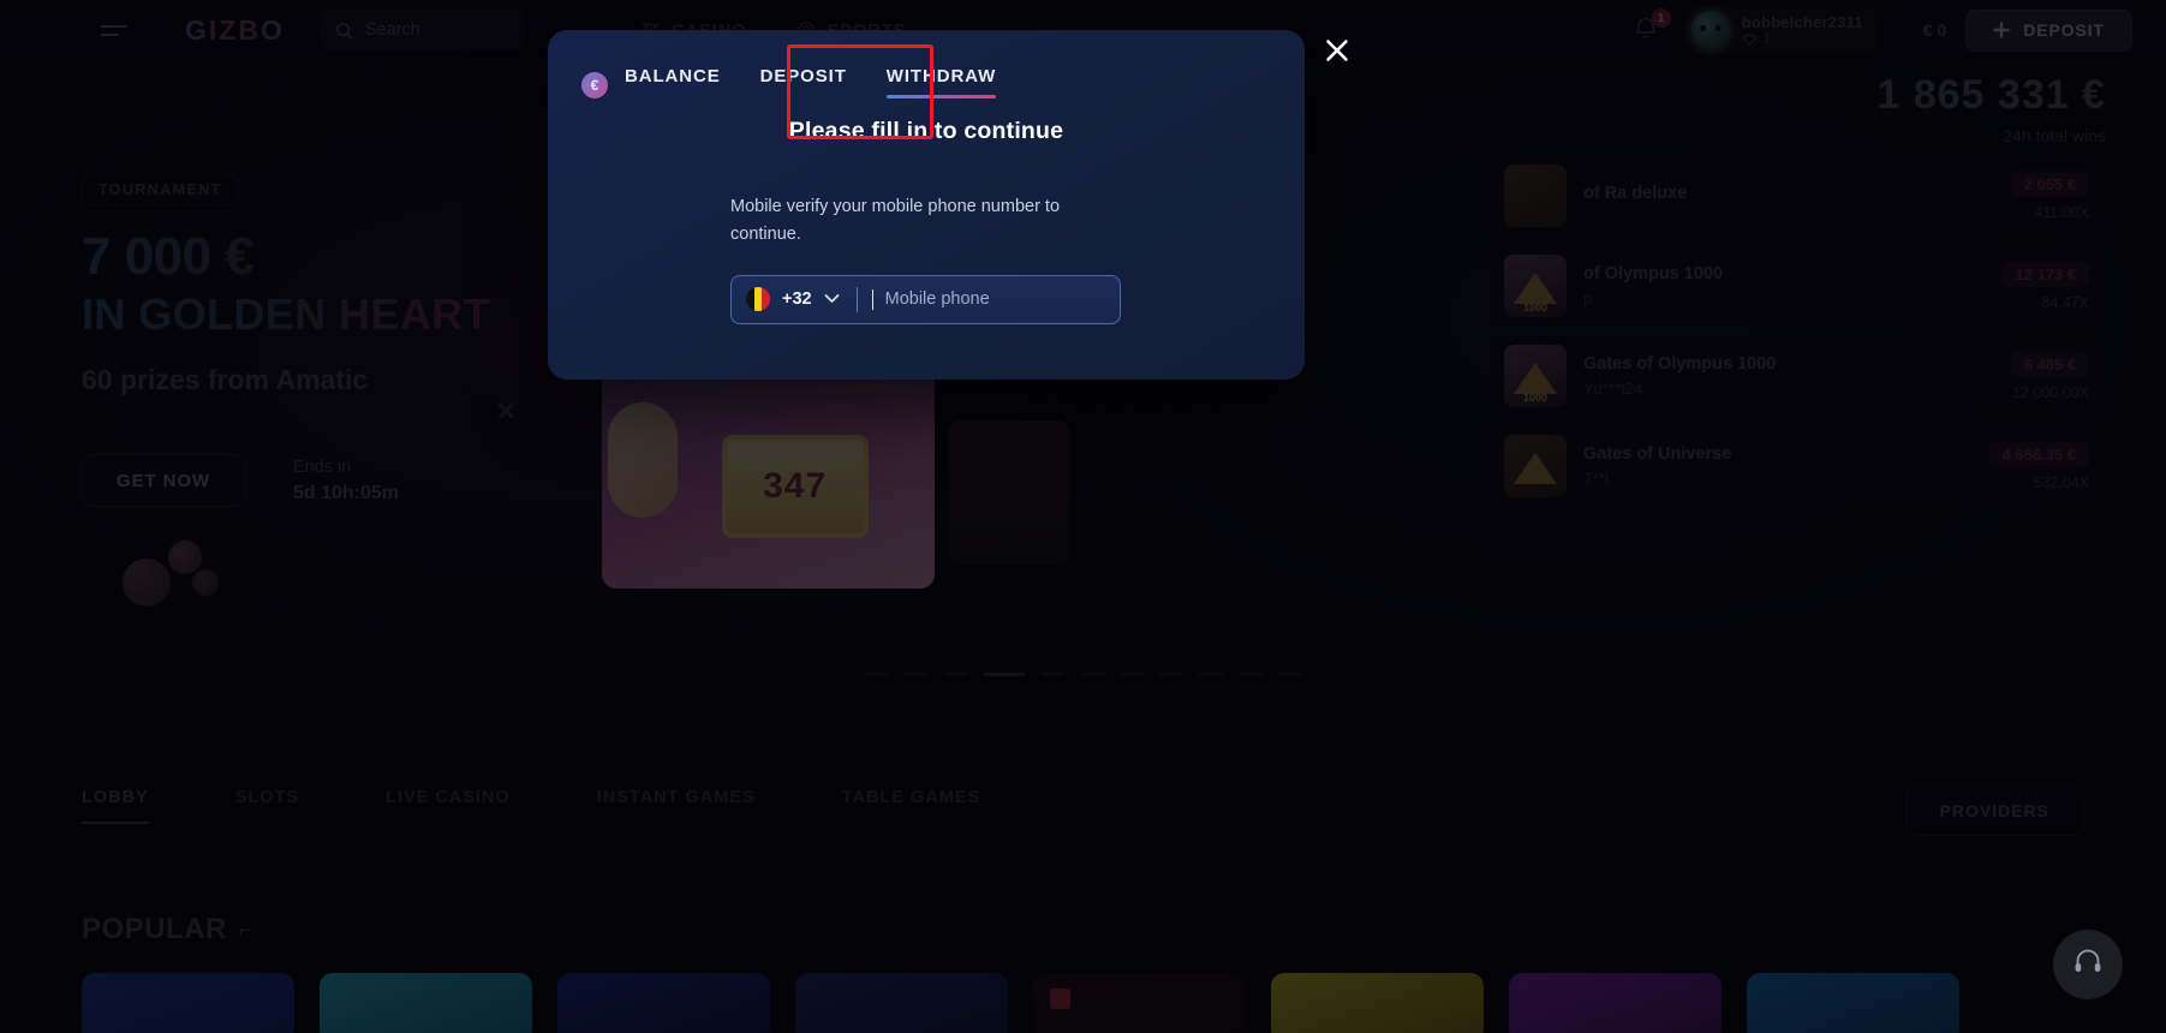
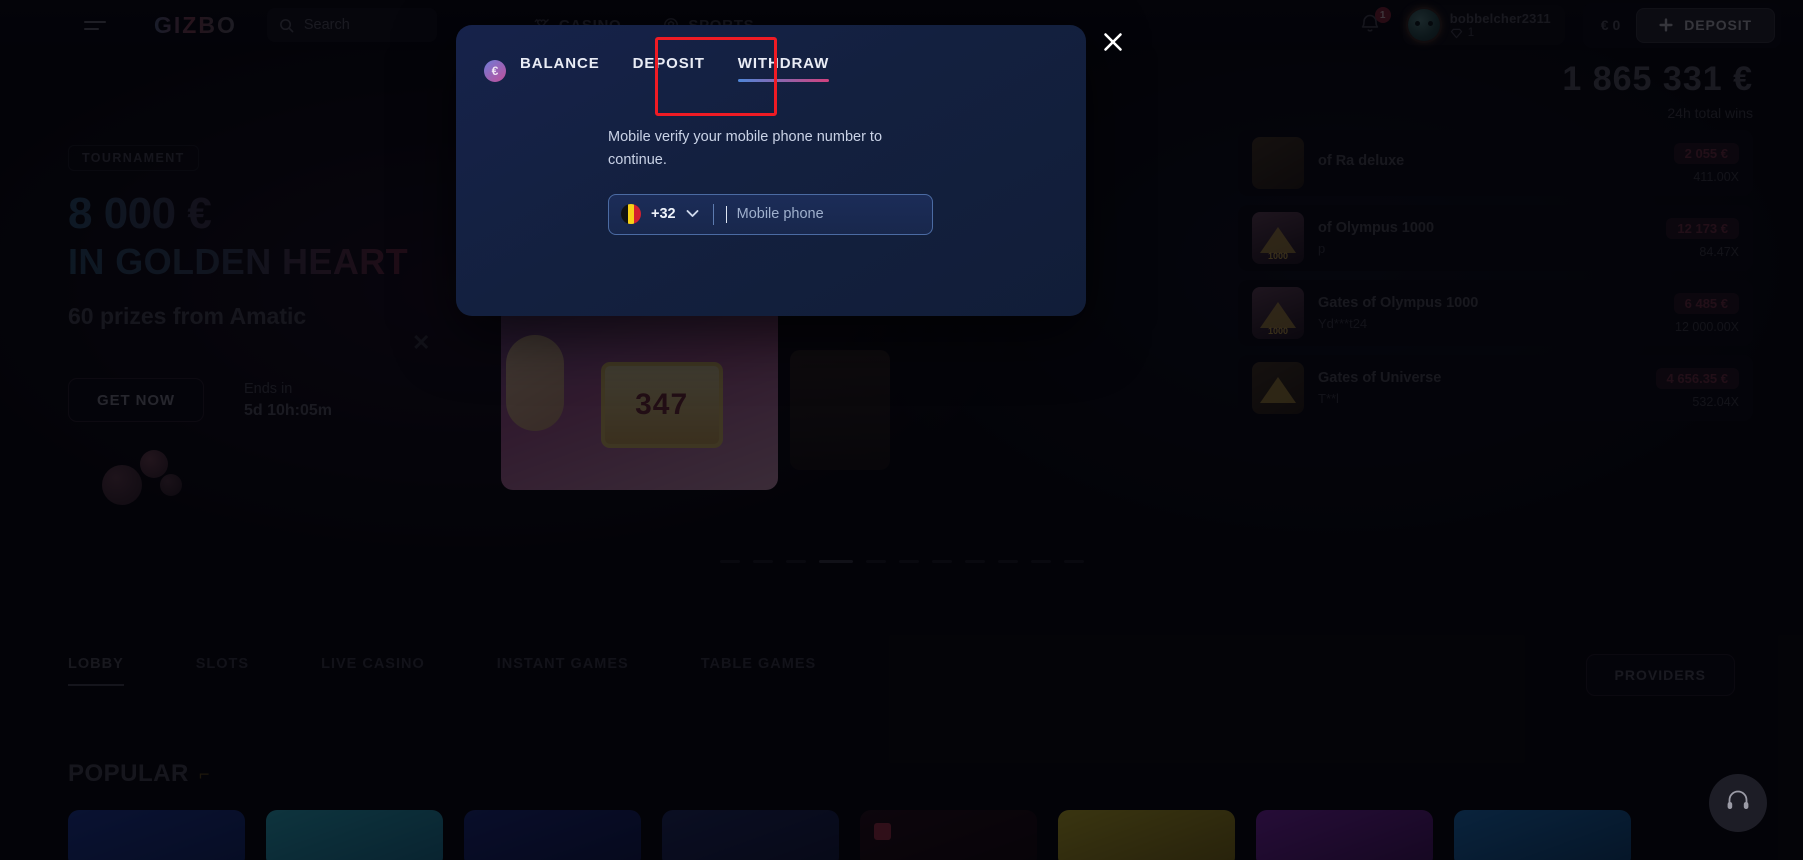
  GIZBO
  1
  DEPOSIT
- 7 000 €
+ 8 000 €
  IN GOLDEN HEART
  GET NOW
  347
  1 865 331 €
  1000
  1000
  ⌐
  €
  BALANCE
  DEPOSIT
  WITHDRAW
- Please fill in to continue
  Mobile verify your mobile phone number to continue.
  +32
  Mobile phone
